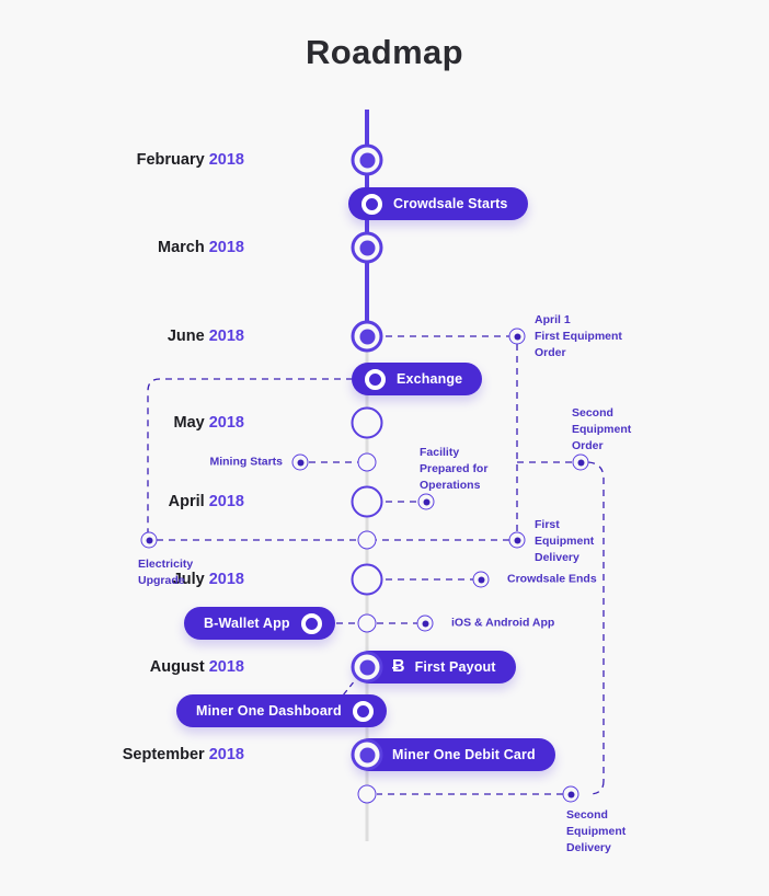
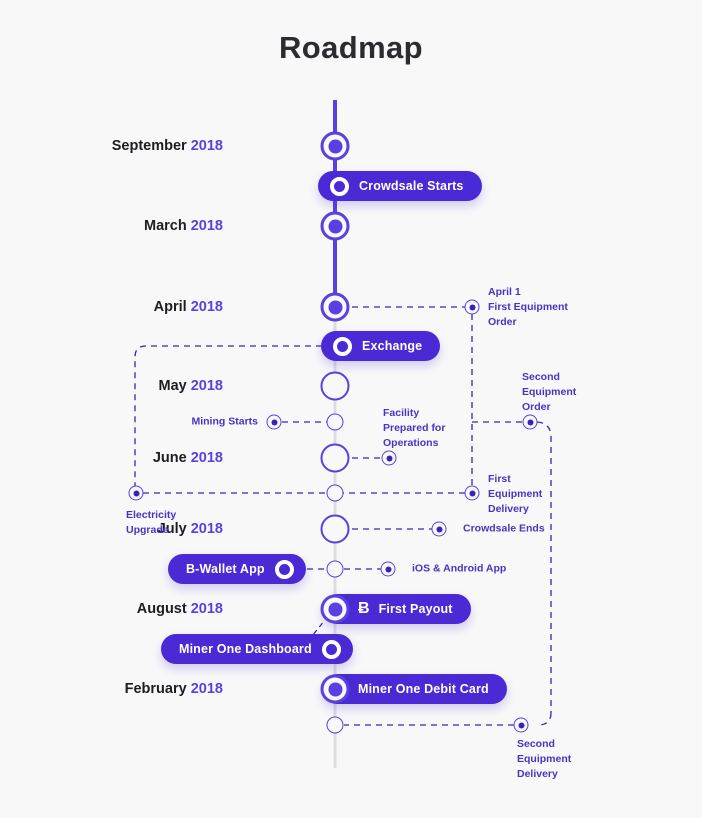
  Roadmap
- February 2018
+ September 2018
  March 2018
- June 2018
+ April 2018
  May 2018
- April 2018
+ June 2018
  July 2018
  August 2018
- September 2018
+ February 2018
  Crowdsale Starts
  Exchange
  B-Wallet App
  Ƀ
  First Payout
  Miner One Dashboard
  Miner One Debit Card
  April 1
  First Equipment
  Order
  Second
  Equipment
  Order
  Facility
  Prepared for
  Operations
  First
  Equipment
  Delivery
  Crowdsale Ends
  iOS & Android App
  Second
  Equipment
  Delivery
  Mining Starts
  Electricity
  Upgrade
